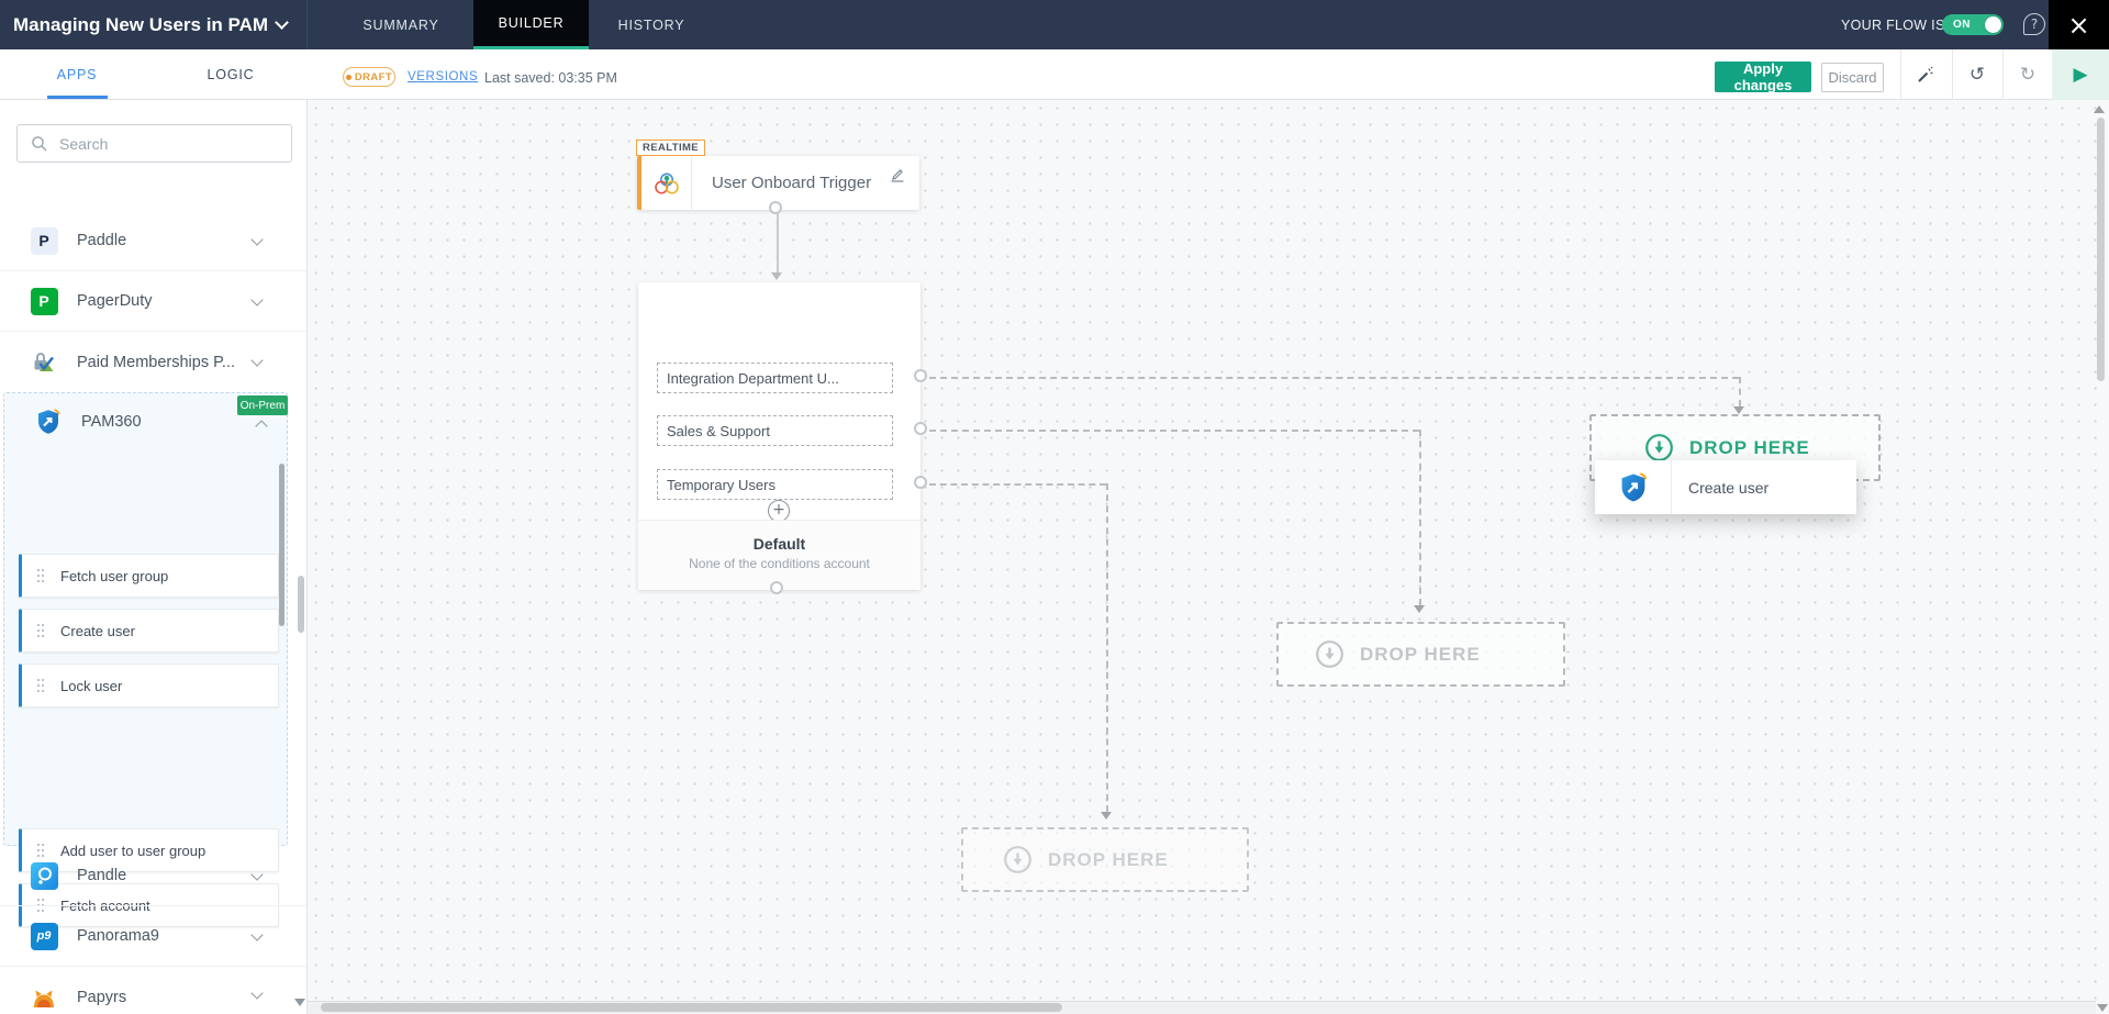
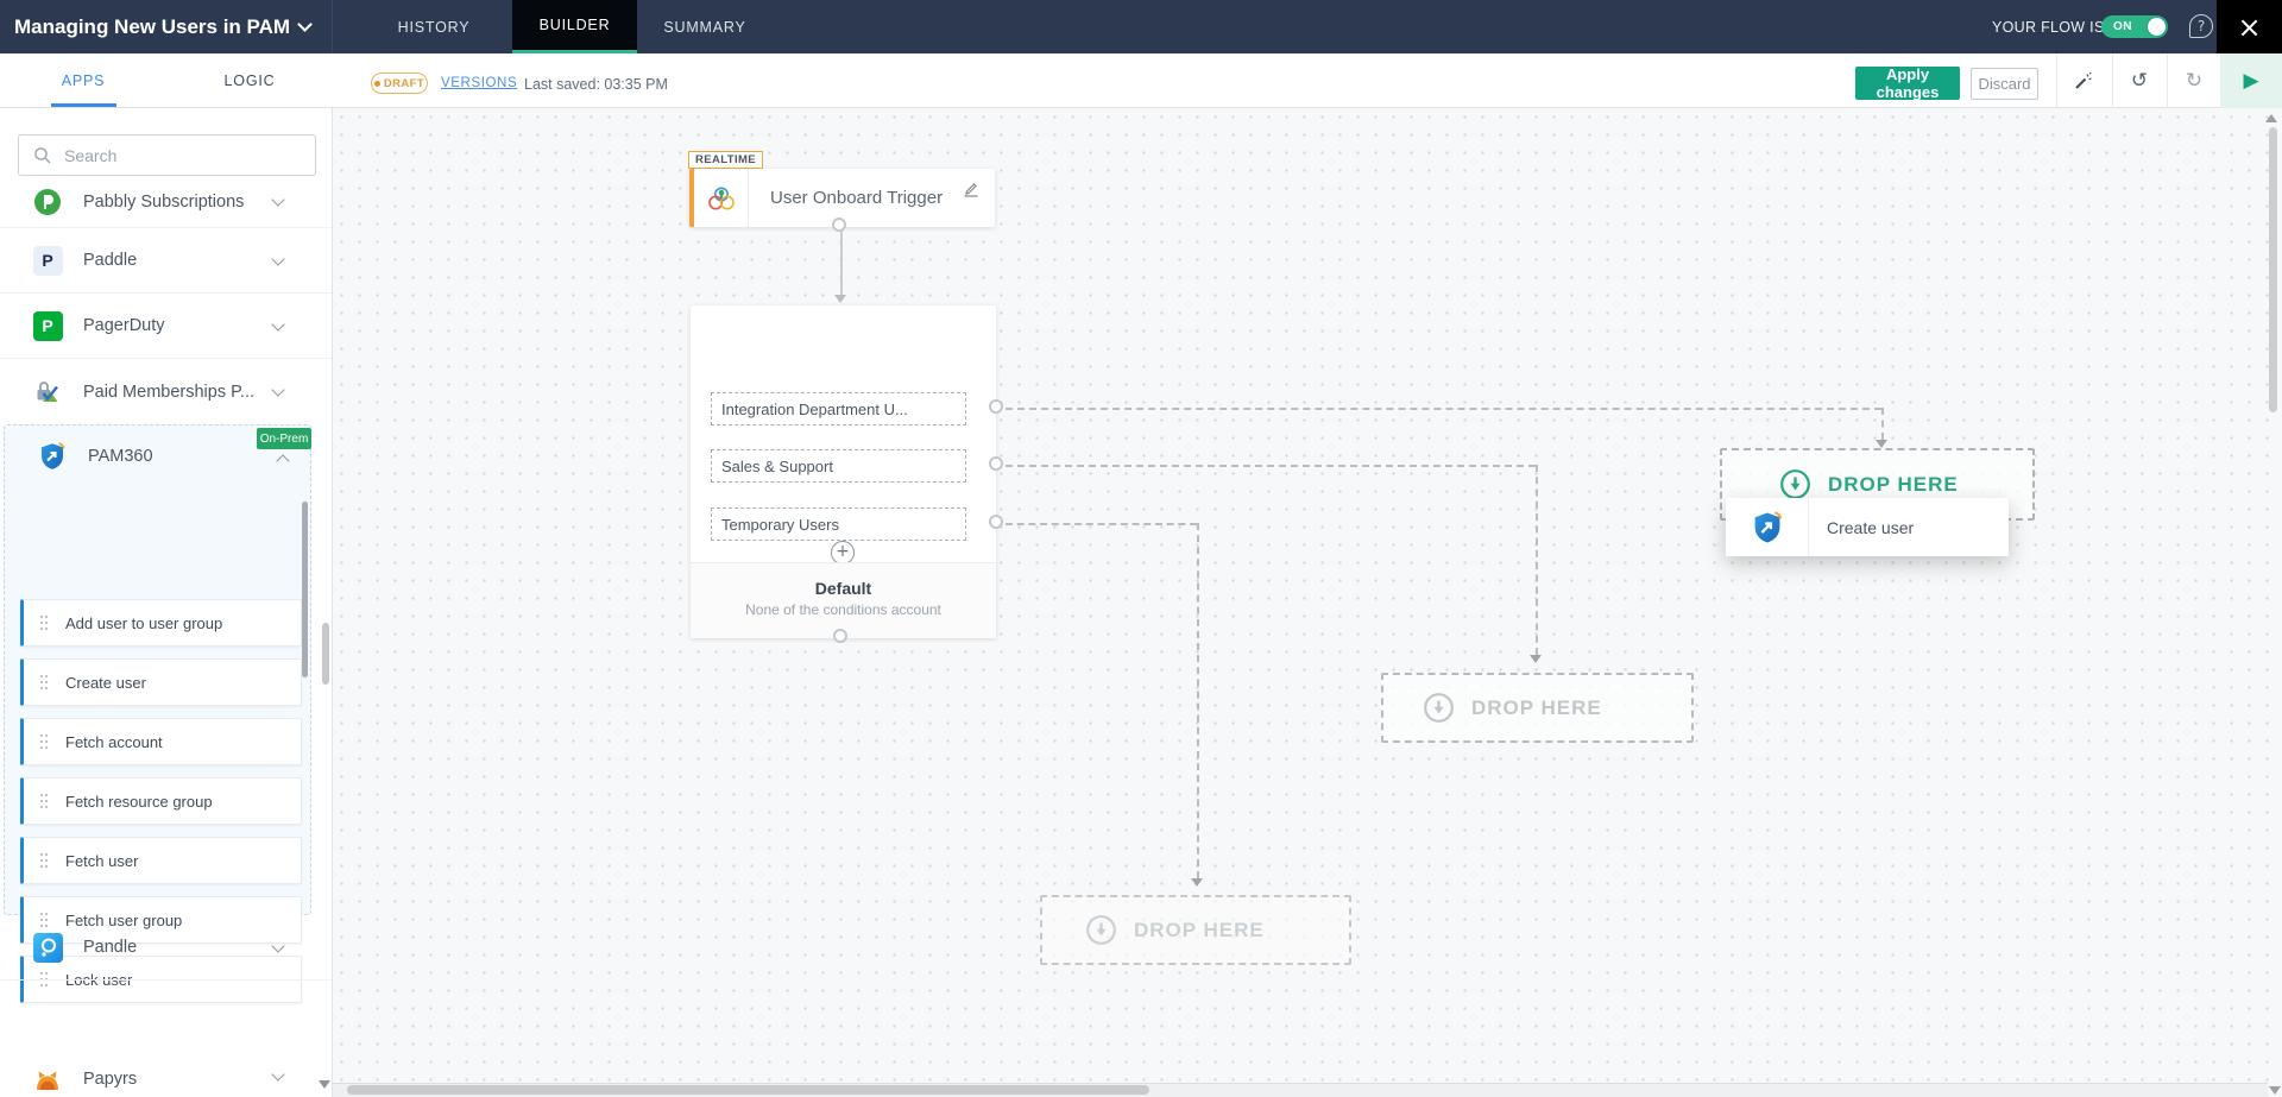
  Managing New Users in PAM
- SUMMARY
+ HISTORY
  BUILDER
- HISTORY
+ SUMMARY
  YOUR FLOW IS
  ON
  ?
  ×
  APPS
  LOGIC
  DRAFT
  VERSIONS
  Last saved: 03:35 PM
  Apply changes
  Discard
  ↺
  ↻
  ▶
  Search
+ Pabbly Subscriptions
  P
  Paddle
  P
  PagerDuty
  Paid Memberships P...
  PAM360
  On-Prem
- Fetch user group
+ Add user to user group
  Create user
- Lock user
+ Fetch account
+ Fetch resource group
+ Fetch user
- Add user to user group
+ Fetch user group
- Fetch account
+ Lock user
  Pandle
- p9
- Panorama9
  Papyrs
  REALTIME
  User Onboard Trigger
  Integration Department U...
  Sales & Support
  Temporary Users
  +
  Default
  None of the conditions account
  DROP HERE
  Create user
  DROP HERE
  DROP HERE
